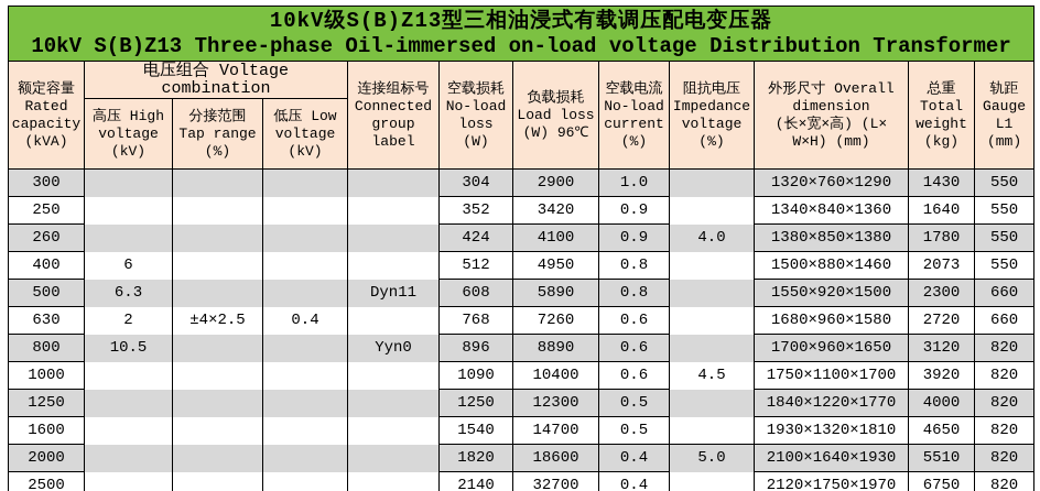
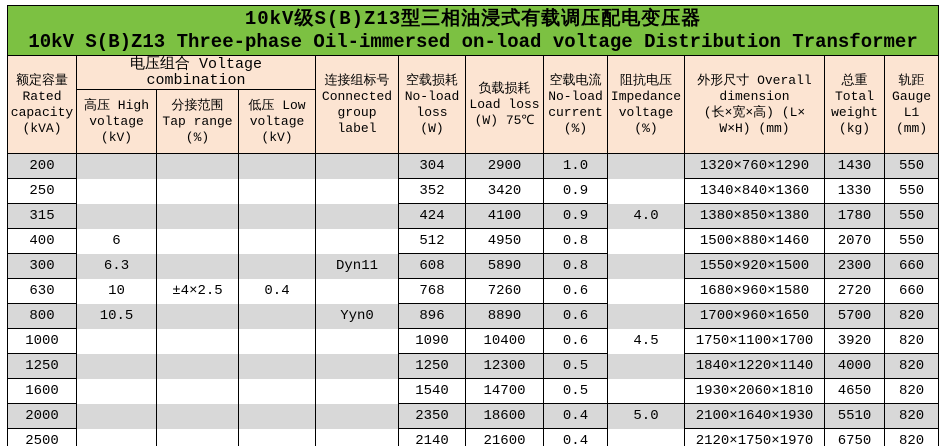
  10kV级S(B)Z13型三相油浸式有载调压配电变压器 10kV S(B)Z13 Three-phase Oil-immersed on-load voltage Distribution Transformer
- 额定容量 Rated capacity (kVA)	电压组合 Voltage combination	连接组标号 Connected group label	空载损耗 No-load loss (W)	负载损耗 Load loss (W) 96℃	空载电流 No-load current (%)	阻抗电压 Impedance voltage (%)	外形尺寸 Overall dimension (长×宽×高) (L× W×H) (mm)	总重 Total weight (kg)	轨距 Gauge L1 (mm)
+ 额定容量 Rated capacity (kVA)	电压组合 Voltage combination	连接组标号 Connected group label	空载损耗 No-load loss (W)	负载损耗 Load loss (W) 75℃	空载电流 No-load current (%)	阻抗电压 Impedance voltage (%)	外形尺寸 Overall dimension (长×宽×高) (L× W×H) (mm)	总重 Total weight (kg)	轨距 Gauge L1 (mm)
  高压 High voltage (kV)	分接范围 Tap range (%)	低压 Low voltage (kV)
- 300					304	2900	1.0		1320×760×1290	1430	550
+ 200					304	2900	1.0		1320×760×1290	1430	550
- 250					352	3420	0.9		1340×840×1360	1640	550
+ 250					352	3420	0.9		1340×840×1360	1330	550
- 260					424	4100	0.9	4.0	1380×850×1380	1780	550
+ 315					424	4100	0.9	4.0	1380×850×1380	1780	550
- 400	6				512	4950	0.8		1500×880×1460	2073	550
+ 400	6				512	4950	0.8		1500×880×1460	2070	550
- 500	6.3			Dyn11	608	5890	0.8		1550×920×1500	2300	660
+ 300	6.3			Dyn11	608	5890	0.8		1550×920×1500	2300	660
- 630	2	±4×2.5	0.4		768	7260	0.6		1680×960×1580	2720	660
+ 630	10	±4×2.5	0.4		768	7260	0.6		1680×960×1580	2720	660
- 800	10.5			Yyn0	896	8890	0.6		1700×960×1650	3120	820
+ 800	10.5			Yyn0	896	8890	0.6		1700×960×1650	5700	820
  1000					1090	10400	0.6	4.5	1750×1100×1700	3920	820
- 1250					1250	12300	0.5		1840×1220×1770	4000	820
+ 1250					1250	12300	0.5		1840×1220×1140	4000	820
- 1600					1540	14700	0.5		1930×1320×1810	4650	820
+ 1600					1540	14700	0.5		1930×2060×1810	4650	820
- 2000					1820	18600	0.4	5.0	2100×1640×1930	5510	820
+ 2000					2350	18600	0.4	5.0	2100×1640×1930	5510	820
- 2500					2140	32700	0.4		2120×1750×1970	6750	820
+ 2500					2140	21600	0.4		2120×1750×1970	6750	820
